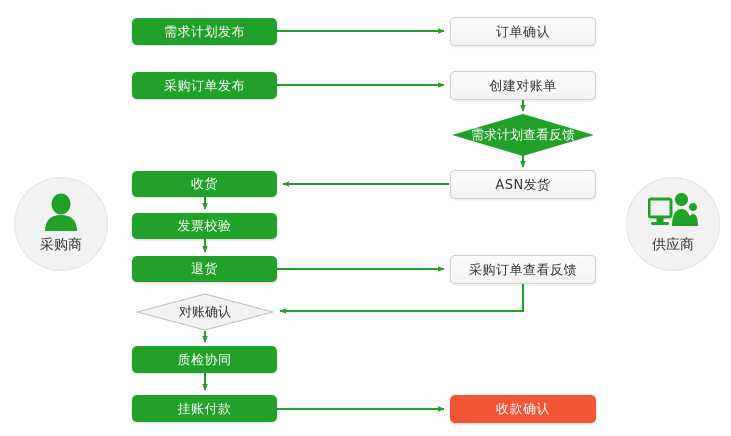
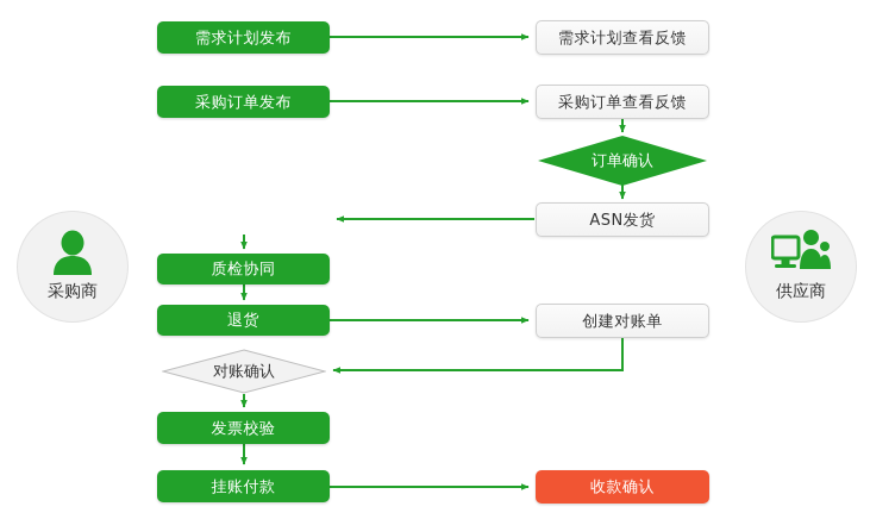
  采购商
  供应商
  需求计划发布
  采购订单发布
- 收货
- 发票校验
+ 质检协同
  退货
  对账确认
- 质检协同
+ 发票校验
  挂账付款
- 订单确认
+ 需求计划查看反馈
- 创建对账单
+ 采购订单查看反馈
- 需求计划查看反馈
+ 订单确认
  ASN发货
- 采购订单查看反馈
+ 创建对账单
  收款确认
